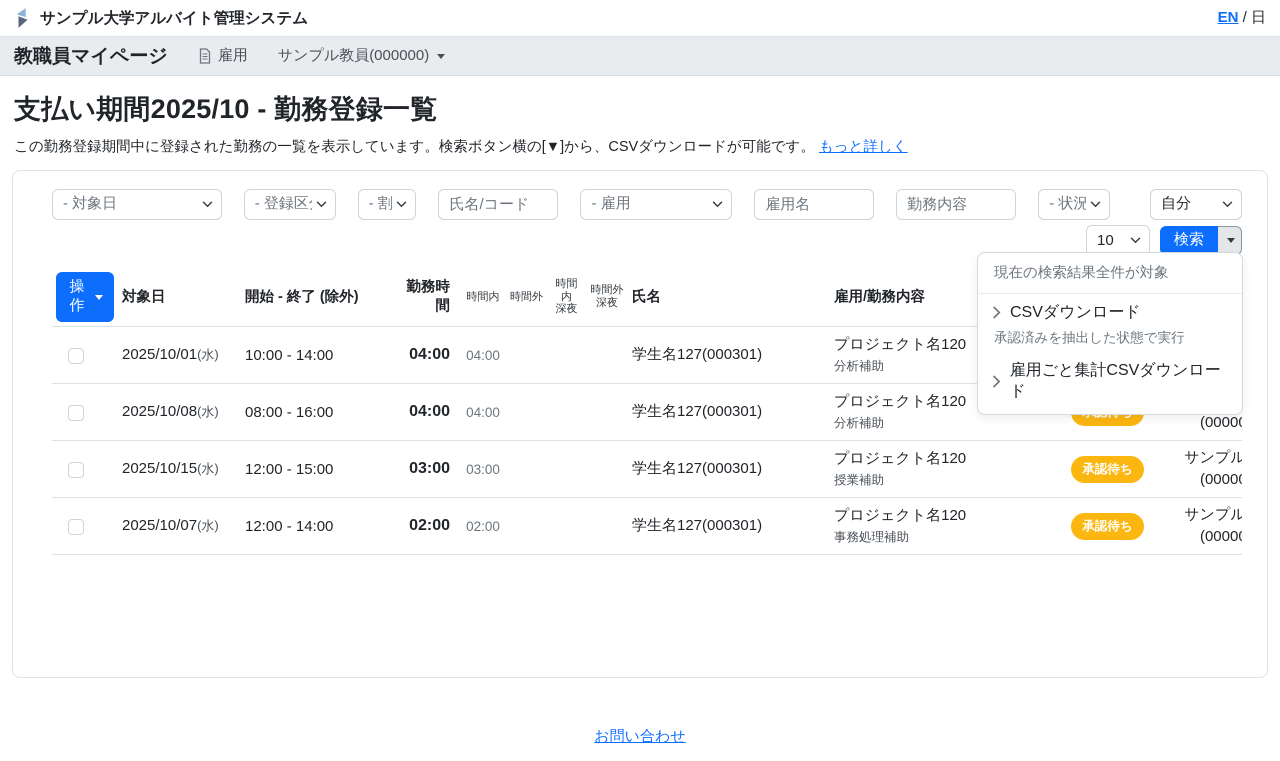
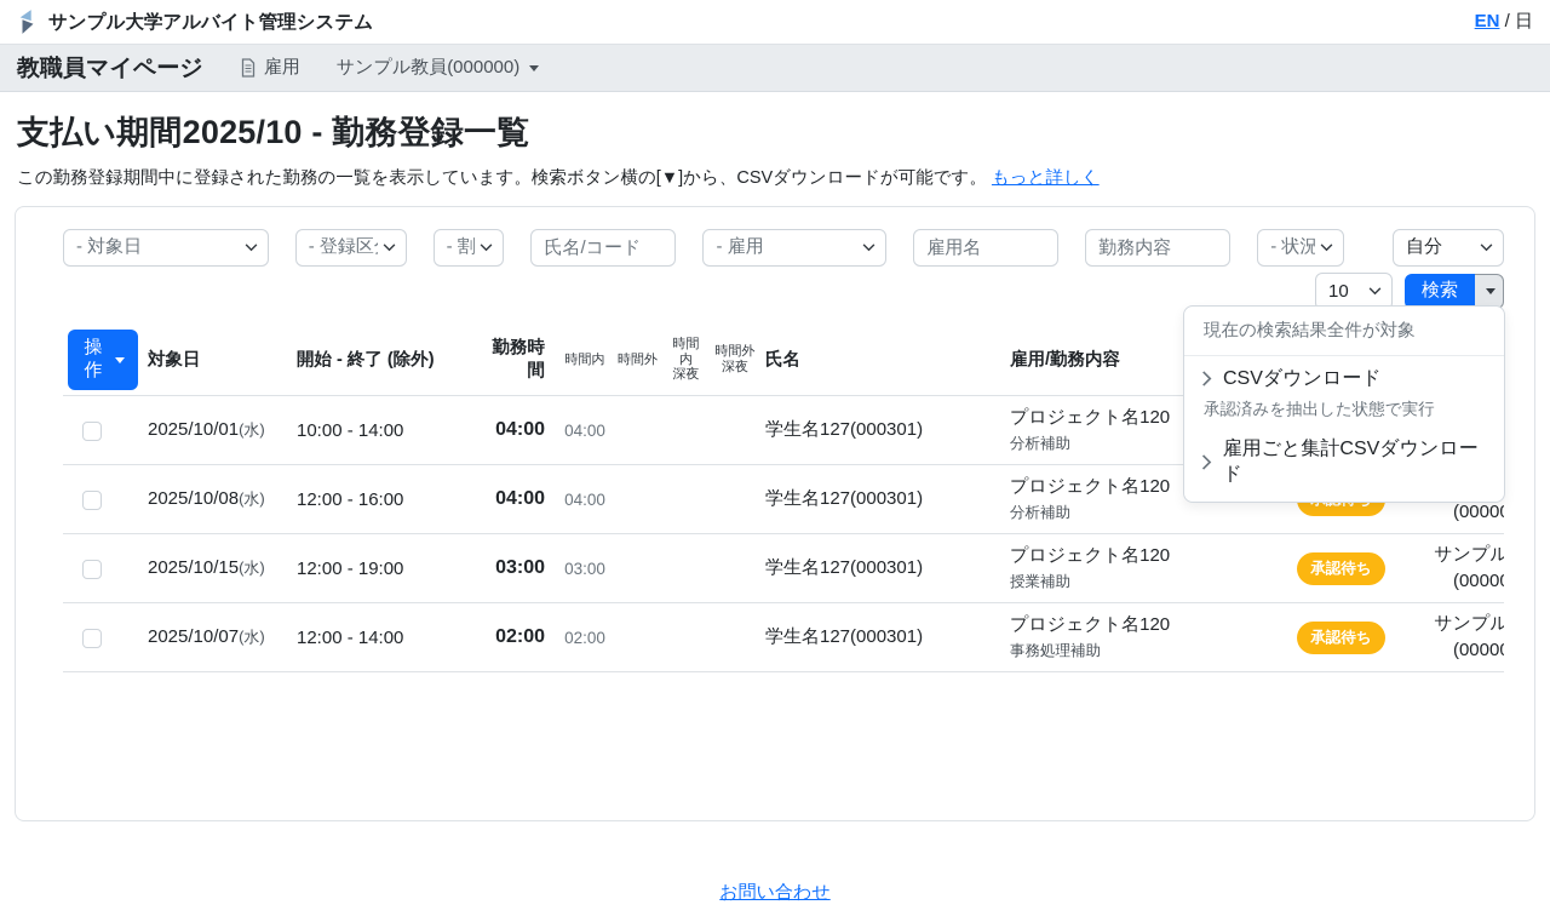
  サンプル大学アルバイト管理システム
  EN / 日
  教職員マイページ
  雇用
  サンプル教員(000000)
  支払い期間2025/10 - 勤務登録一覧
  この勤務登録期間中に登録された勤務の一覧を表示しています。検索ボタン横の[▼]から、CSVダウンロードが可能です。 もっと詳しく
  - 対象日
  - 登録区
  氏名/コード
  - 雇用
  雇用名
  勤務内容
  - 状況
  自分
  10
  検索
  現在の検索結果全件が対象
  CSVダウンロード
  承認済みを抽出した状態で実行
  雇用ごと集計CSVダウンロード
  操作	対象日	開始 - 終了 (除外)	勤務時間	時間内	時間外	時間内深夜	時間外深夜	氏名	雇用/勤務内容
  	2025/10/01(水)	10:00 - 14:00	04:00	04:00				学生名127(000301)	プロジェクト名120分析補助
- 	2025/10/08(水)	08:00 - 16:00	04:00	04:00				学生名127(000301)	プロジェクト名120分析補助		(0000
+ 	2025/10/08(水)	12:00 - 16:00	04:00	04:00				学生名127(000301)	プロジェクト名120分析補助		(0000
- 	2025/10/15(水)	12:00 - 15:00	03:00	03:00				学生名127(000301)	プロジェクト名120授業補助	承認待ち	サンプル (0000
+ 	2025/10/15(水)	12:00 - 19:00	03:00	03:00				学生名127(000301)	プロジェクト名120授業補助	承認待ち	サンプル (0000
  	2025/10/07(水)	12:00 - 14:00	02:00	02:00				学生名127(000301)	プロジェクト名120事務処理補助	承認待ち	サンプル (0000
  お問い合わせ
